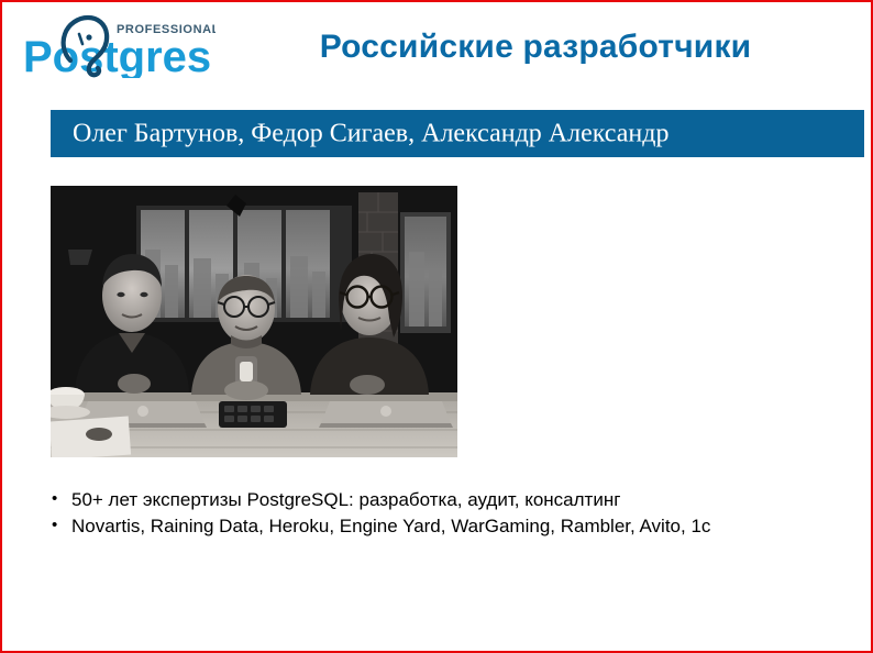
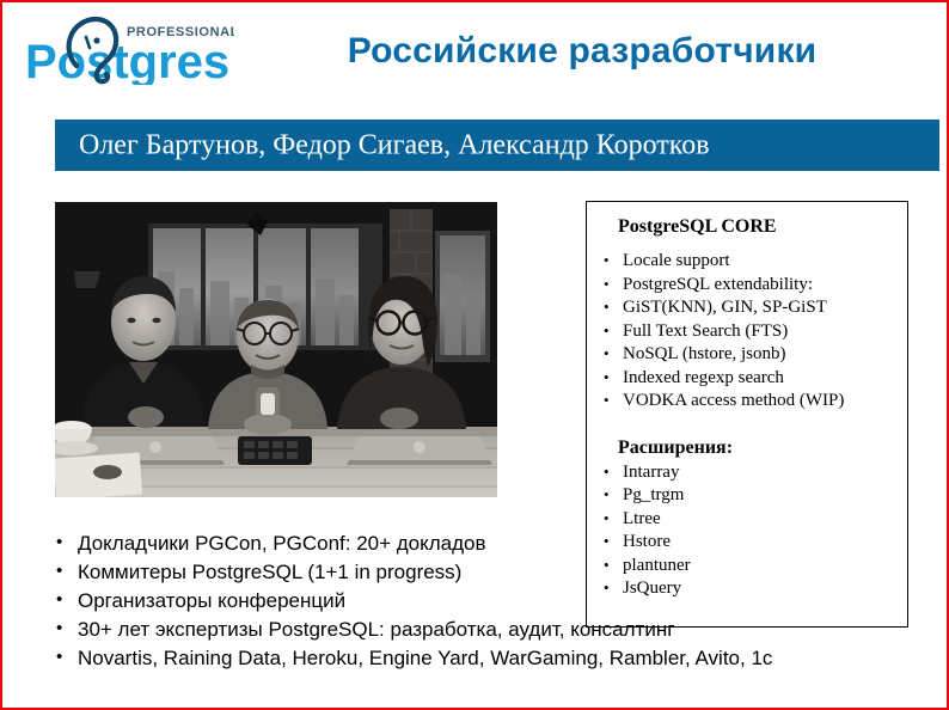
  PROFESSIONA
  Pstgres
  Российские разработчики
- Олег Бартунов, Федор Сигаев, Александр Александр
+ Олег Бартунов, Федор Сигаев, Александр Коротков
+ PostgreSQL CORE
+ Locale support
+ PostgreSQL extendability:
+ GiST(KNN), GIN, SP-GiST
+ Full Text Search (FTS)
+ NoSQL (hstore, jsonb)
+ Indexed regexp search
+ VODKA access method (WIP)
+ Расширения:
+ Intarray
+ Pg_trgm
+ Ltree
+ Hstore
+ plantuner
+ JsQuery
+ Докладчики PGCon, PGConf: 20+ докладов
+ Коммитеры PostgreSQL (1+1 in progress)
+ Организаторы конференций
- 50+ лет экспертизы PostgreSQL: разработка, аудит, консалтинг
+ 30+ лет экспертизы PostgreSQL: разработка, аудит, консалтинг
  Novartis, Raining Data, Heroku, Engine Yard, WarGaming, Rambler, Avito, 1c
